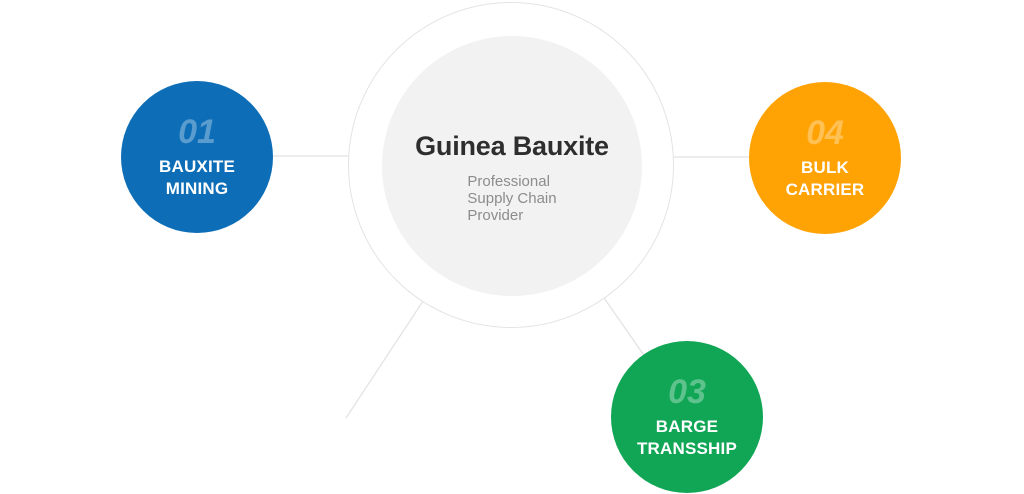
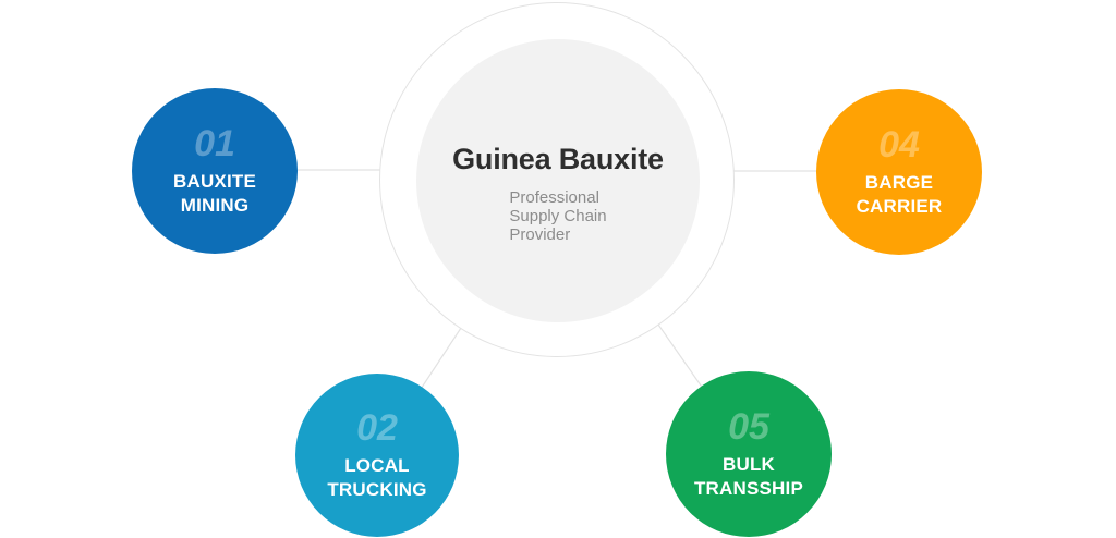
  Guinea Bauxite
  Professional
  Supply Chain
  Provider
  01
  BAUXITE
  MINING
+ 02
+ LOCAL
+ TRUCKING
- 03
+ 05
- BARGE
+ BULK
  TRANSSHIP
  04
- BULK
+ BARGE
  CARRIER
